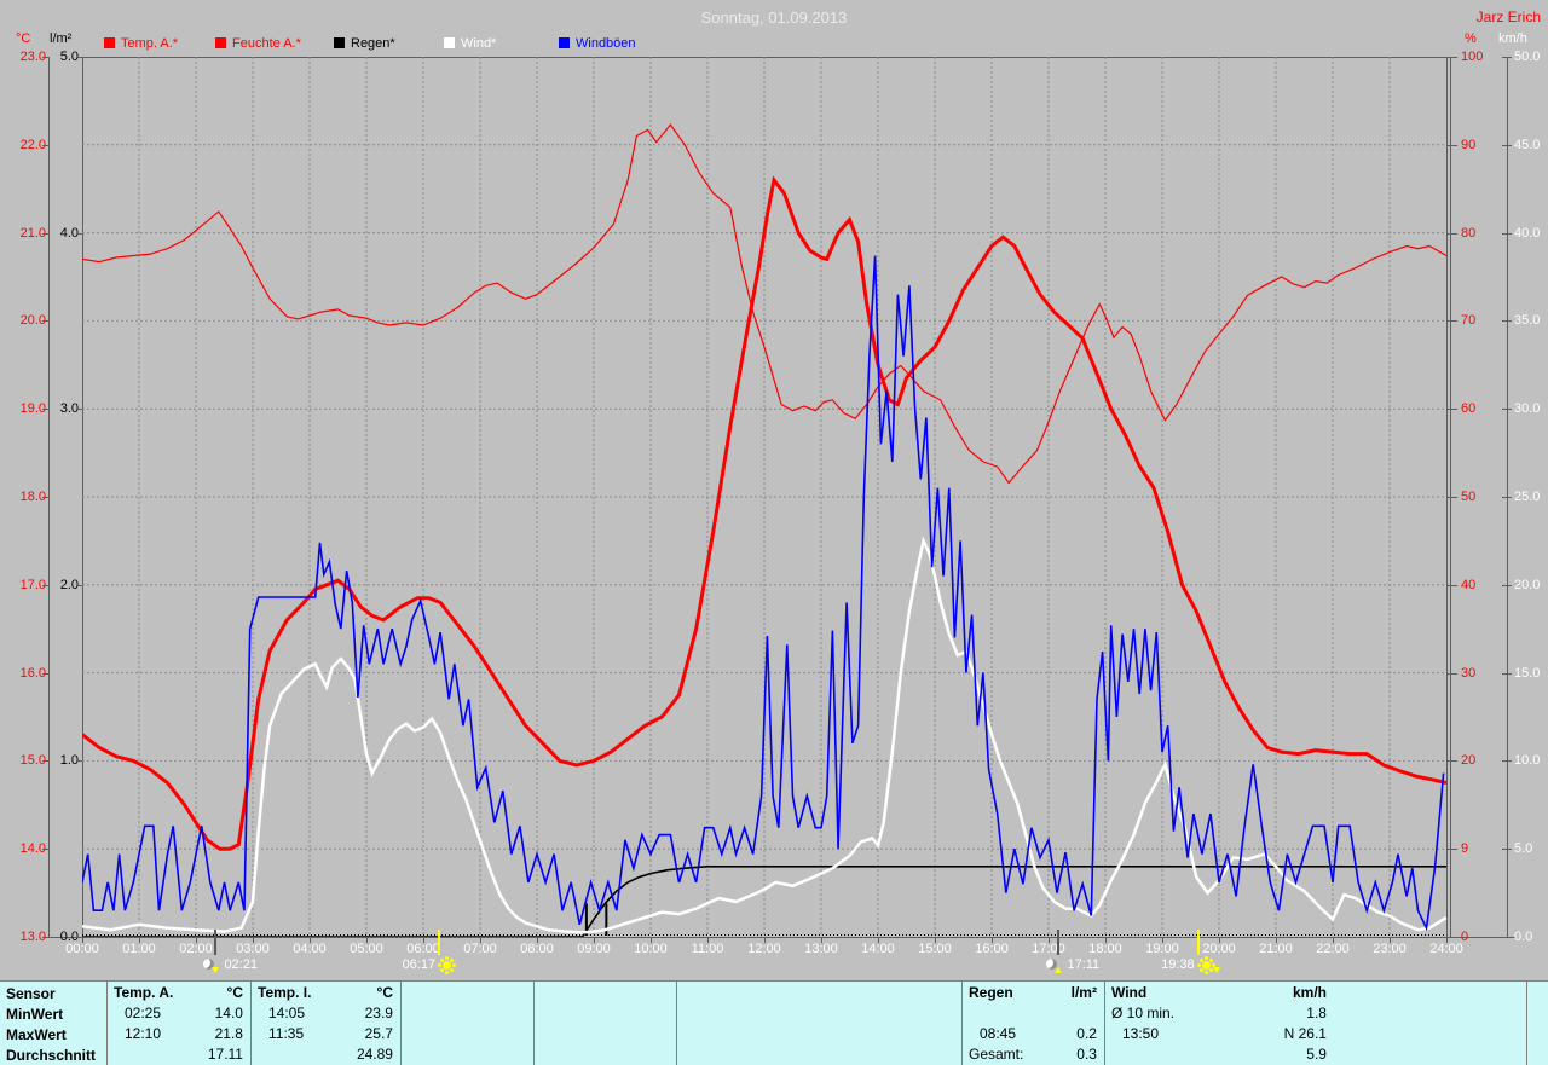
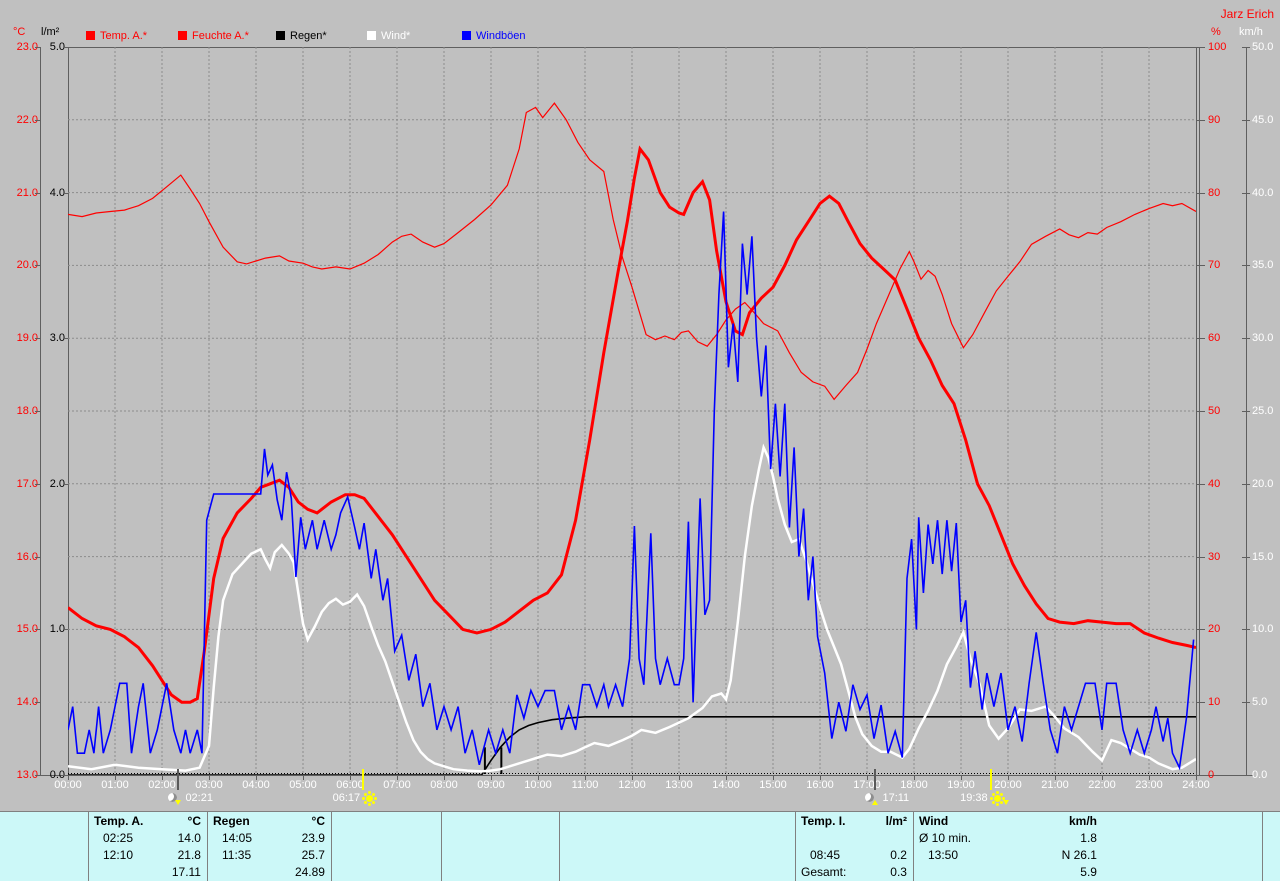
- Sonntag, 01.09.2013
  Jarz Erich
  °C
  l/m²
  %
  km/h
- Sensor
- MinWert
- MaxWert
- Durchschnitt
  Temp. A.
  °C
  02:25
  14.0
  12:10
  21.8
  17.11
- Temp. I.
+ Regen
  °C
  14:05
  23.9
  11:35
  25.7
  24.89
- Regen
+ Temp. I.
  l/m²
  08:45
  0.2
  Gesamt:
  0.3
  Wind
  km/h
  Ø 10 min.
  1.8
  13:50
  N 26.1
  5.9
  23.
  22.
  21.
  20.
  19.
  18.
  17.
  16.
  15.
  14.
  13.
  5.0
  4.0
  3.0
  2.0
  1.0
  0.0
  100
  90
  80
  70
  60
  50
  40
  30
  20
- 9
+ 10
  0
  50.0
  45.0
  40.0
  35.0
  30.0
  25.0
  20.0
  15.0
  10.0
  5.0
  0.0
  00:00
  01:00
  02:00
  03:00
  04:00
  05:00
  06:00
  07:00
  08:00
  09:00
  10:00
  11:00
  12:00
  13:00
  14:00
  15:00
  16:00
  17:00
  18:00
  19:00
  20:00
  21:00
  22:00
  23:00
  24:00
  Temp. A.*
  Feuchte A.*
  Regen*
  Wind*
  Windböen
  02:21
  06:17
  17:11
  19:38
